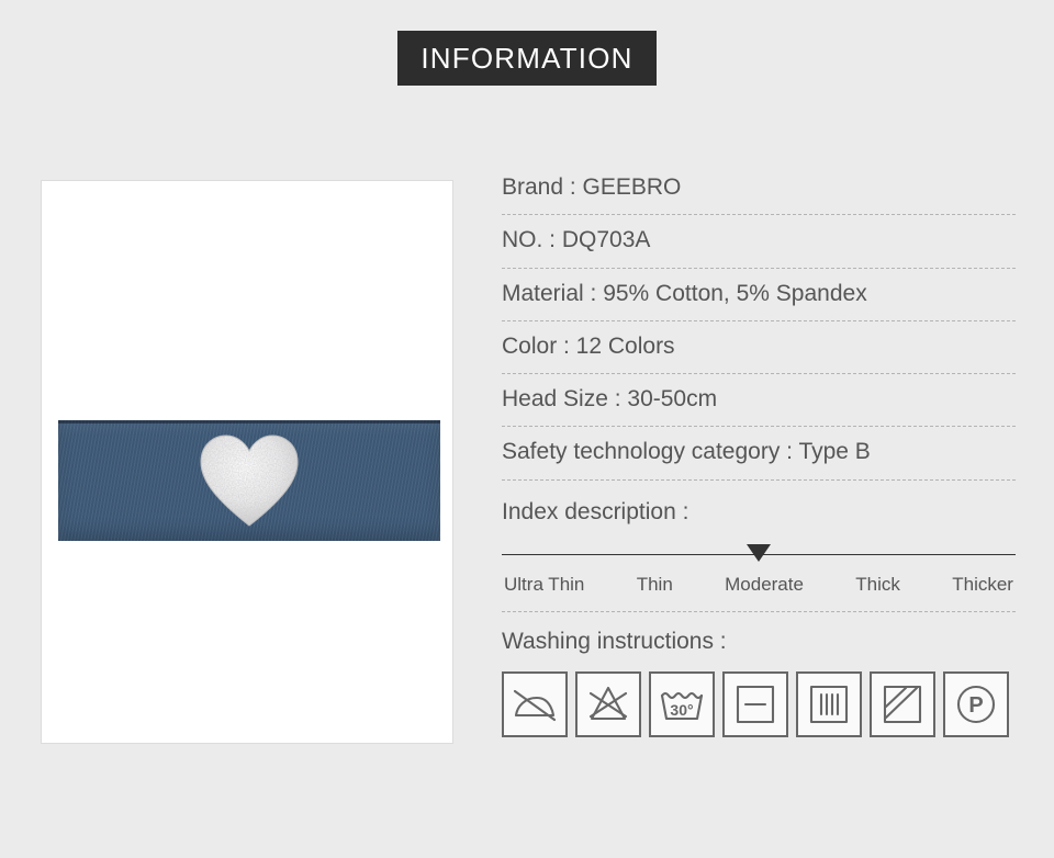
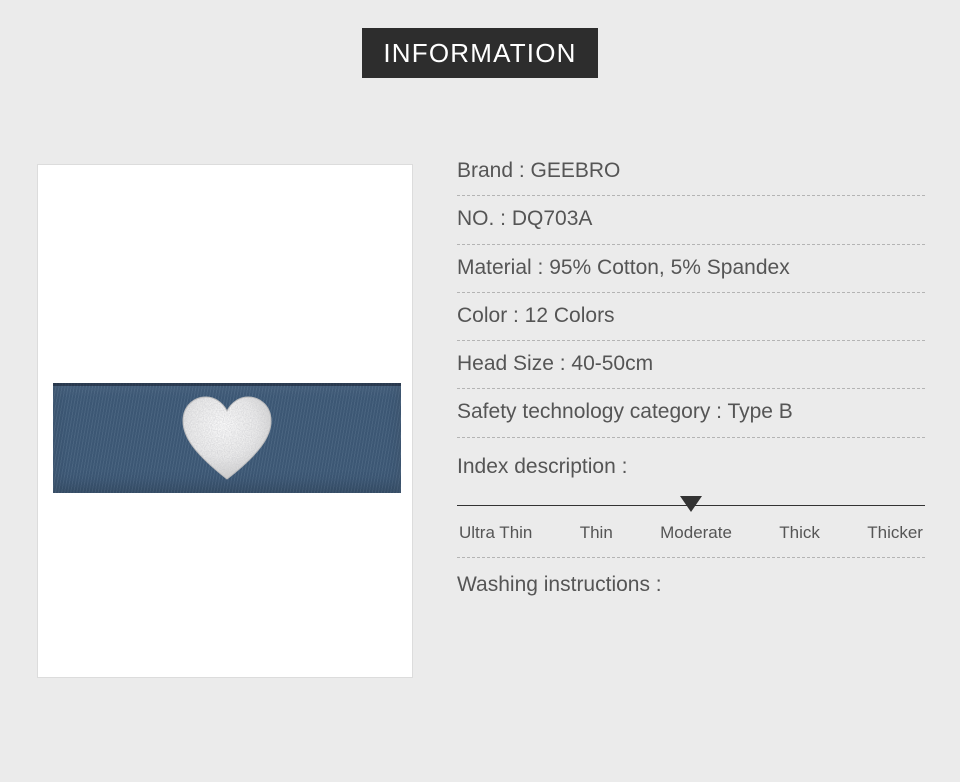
  INFORMATION
  Brand : GEEBRO
  NO. : DQ703A
  Material : 95% Cotton, 5% Spandex
  Color : 12 Colors
- Head Size : 30-50cm
+ Head Size : 40-50cm
  Safety technology category : Type B
  Index description :
  Ultra Thin
  Thin
  Moderate
  Thick
  Thicker
  Washing instructions :
- 30°
- P
